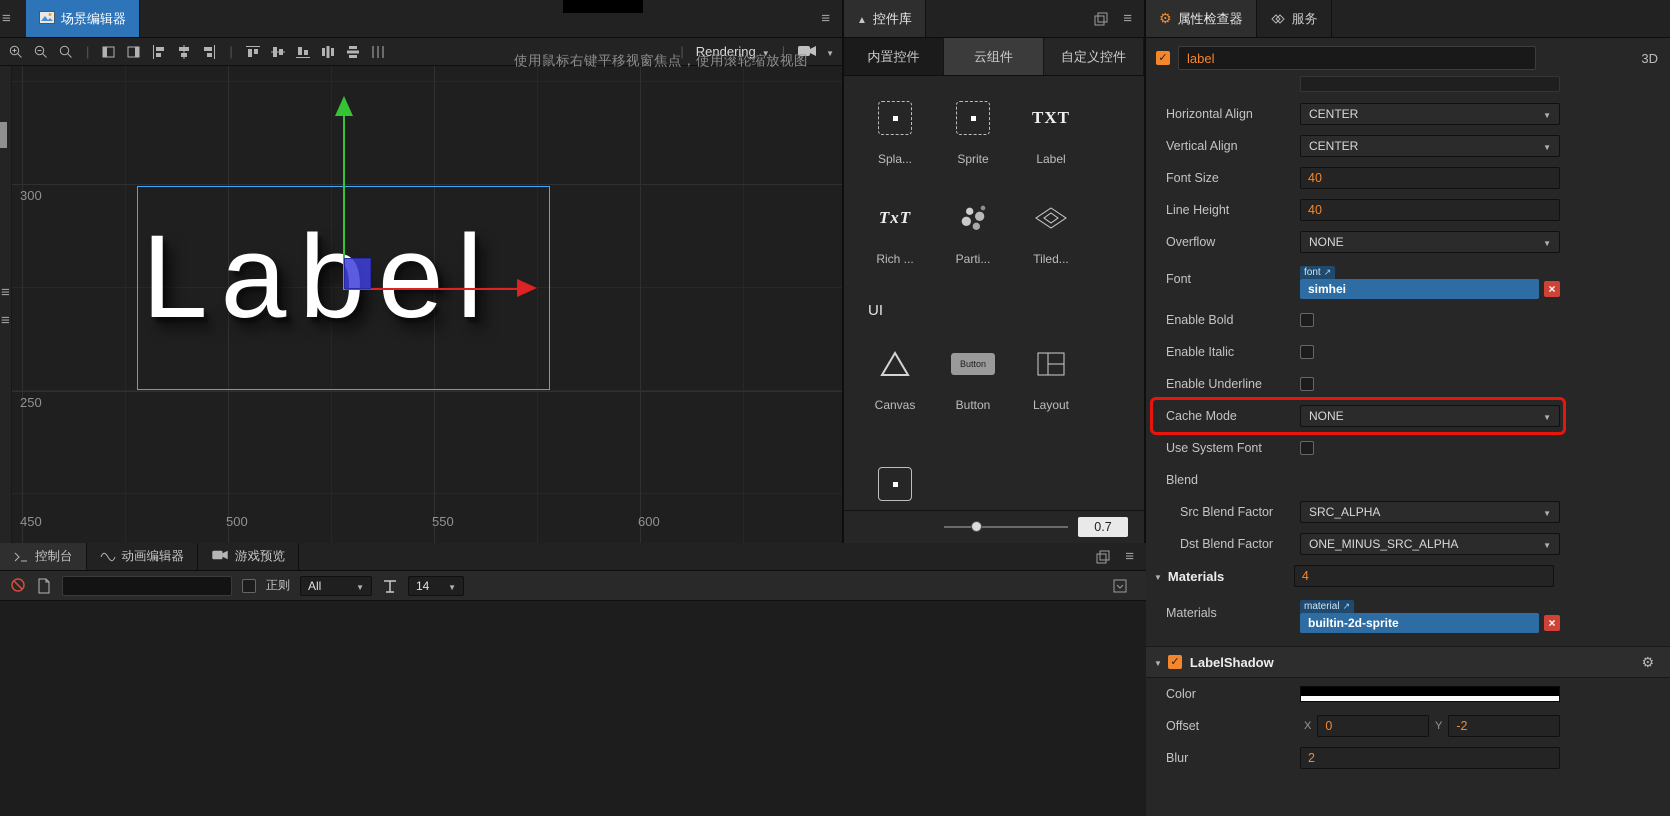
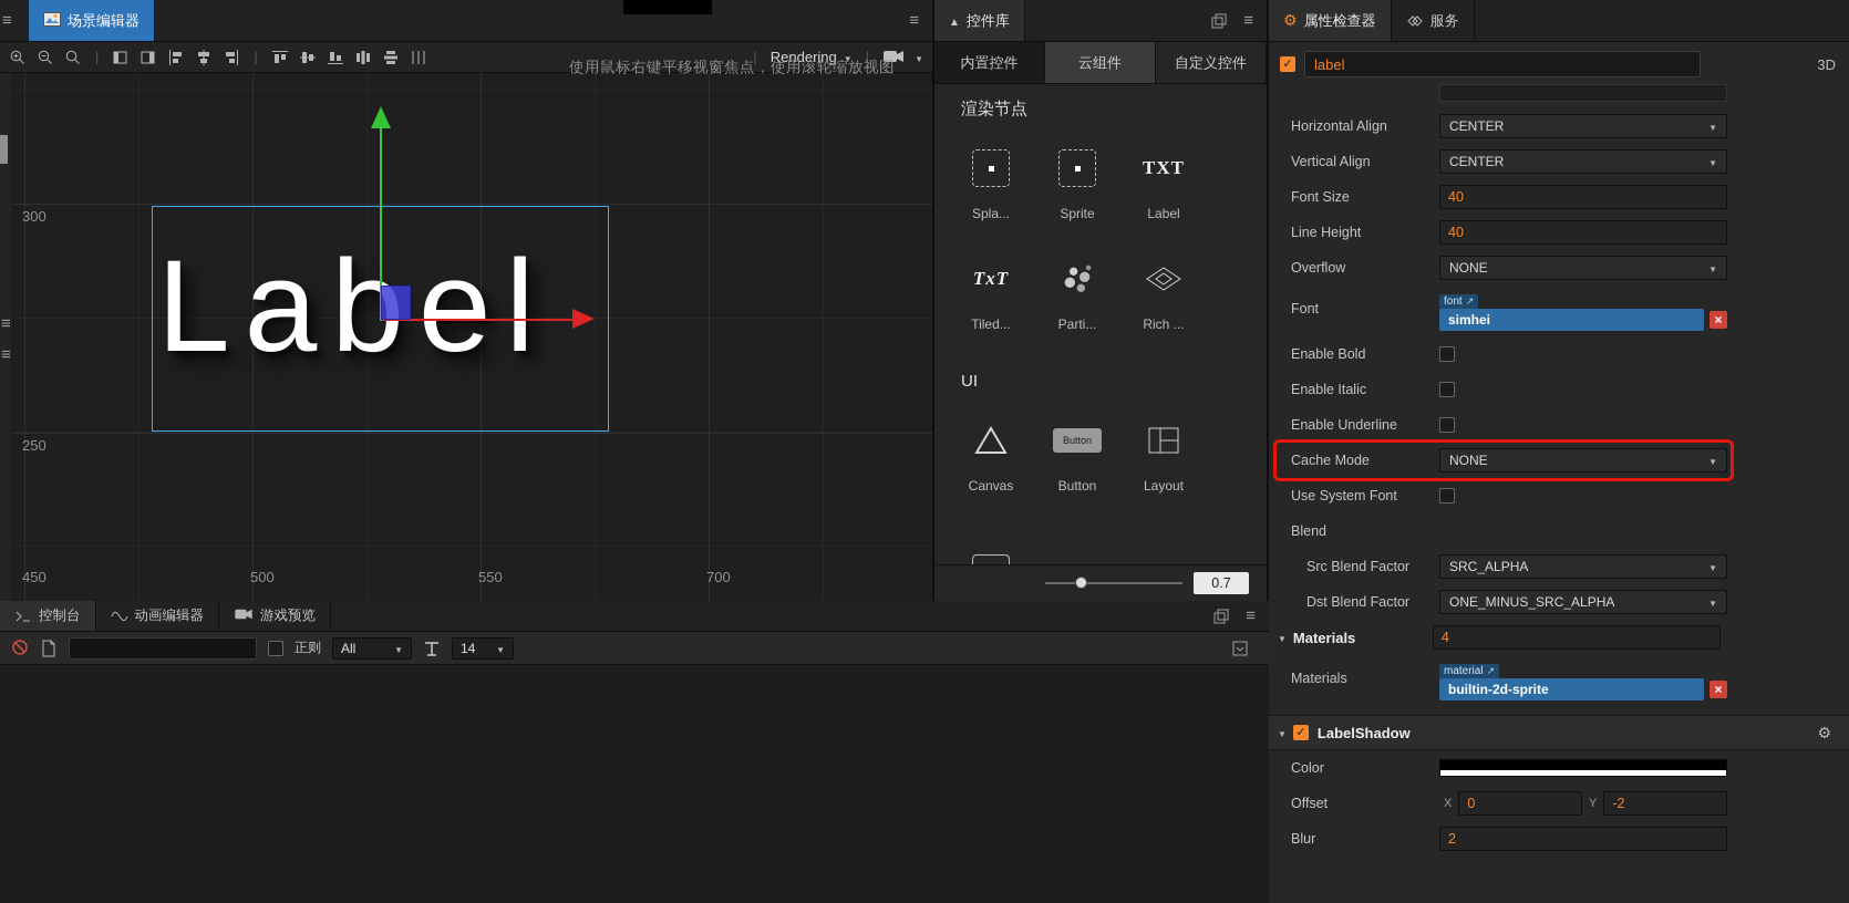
  场景编辑器
  |
  |
  |
  Rendering
  |
  使用鼠标右键平移视窗焦点，使用滚轮缩放视图
  300
  250
  450
  500
  550
- 600
+ 700
  Label
  控件库
  内置控件
  云组件
  自定义控件
+ 渲染节点
  Spla...
  Sprite
  TXT
  Label
  TxT
- Rich ...
+ Tiled...
  Parti...
- Tiled...
+ Rich ...
  UI
  Canvas
  Button
  Button
  Layout
  0.7
  属性检查器
  服务
  label
  3D
  Horizontal Align
  CENTER
  Vertical Align
  CENTER
  Font Size
  40
  Line Height
  40
  Overflow
  NONE
  Font
  font
  simhei
  Enable Bold
  Enable Italic
  Enable Underline
  Cache Mode
  NONE
  Use System Font
  Blend
  Src Blend Factor
  SRC_ALPHA
  Dst Blend Factor
  ONE_MINUS_SRC_ALPHA
  Materials
  4
  Materials
  material
  builtin-2d-sprite
  LabelShadow
  Color
  Offset
  X
  0
  Y
  -2
  Blur
  2
  控制台
  动画编辑器
  游戏预览
  正则
  All
  14
